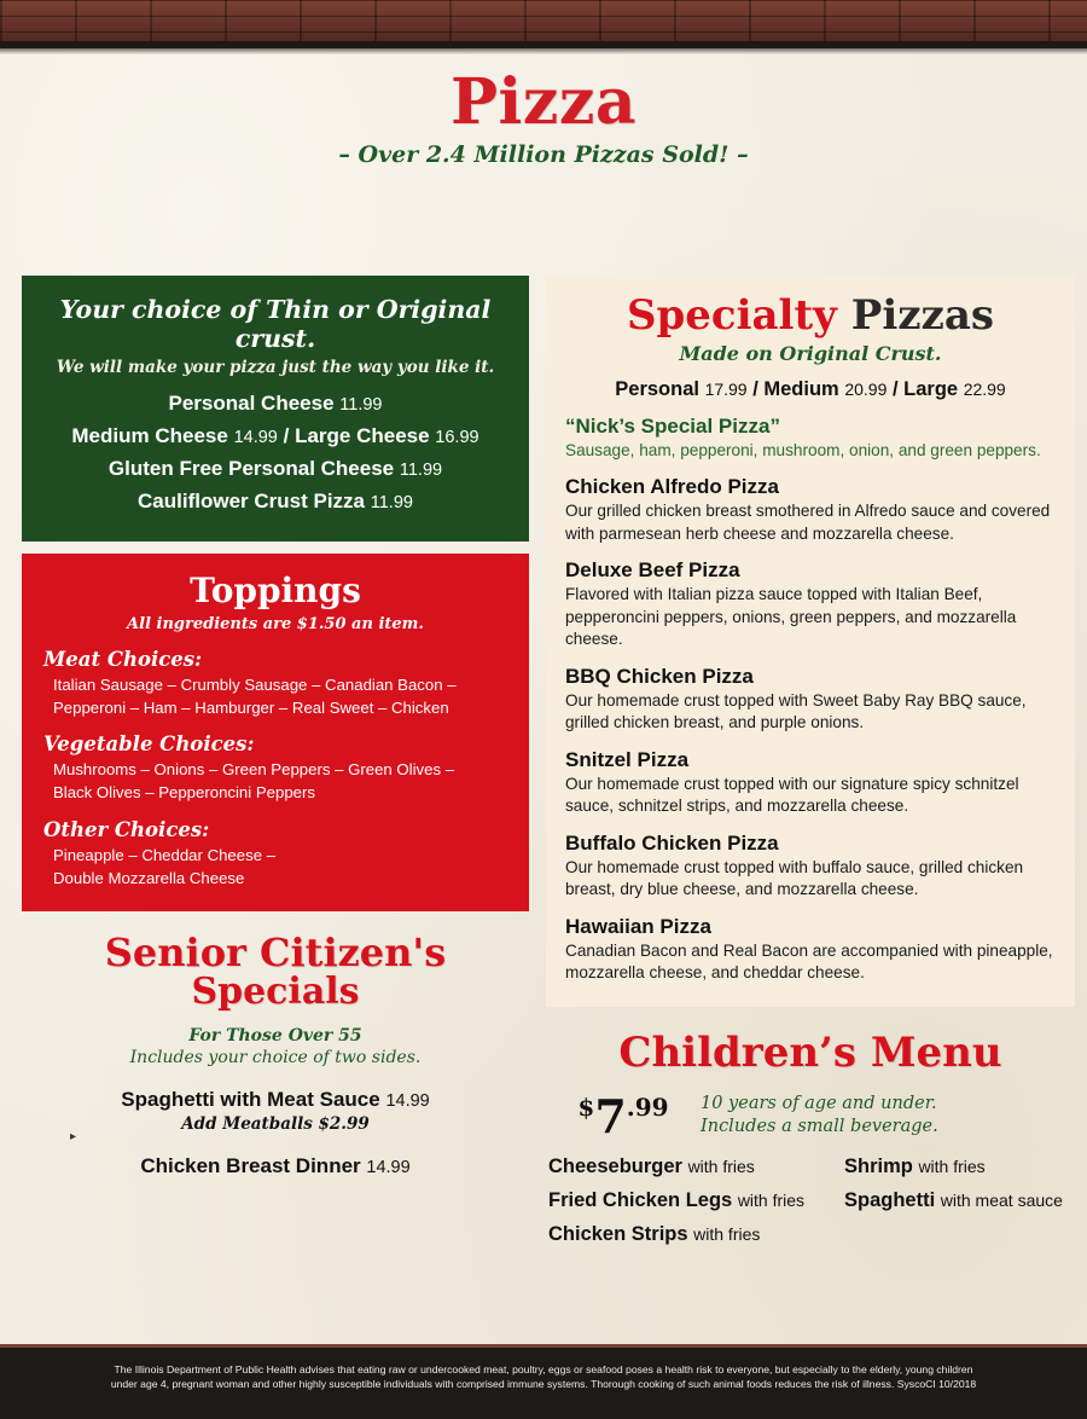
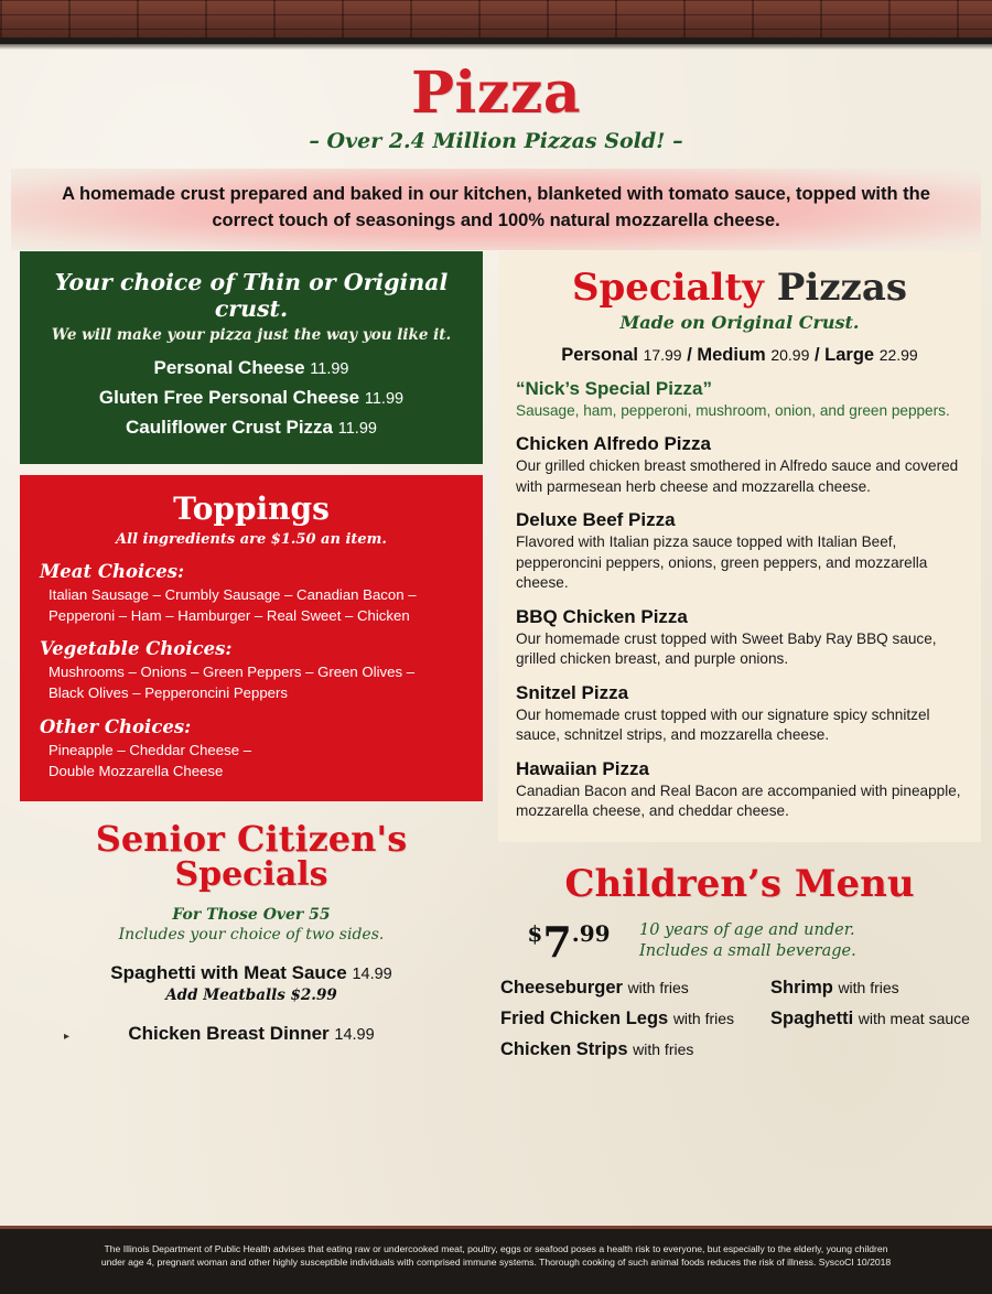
  Pizza
  – Over 2.4 Million Pizzas Sold! –
+ A homemade crust prepared and baked in our kitchen, blanketed with tomato sauce, topped with the correct touch of seasonings and 100% natural mozzarella cheese.
  Your choice of Thin or Original crust.
  We will make your pizza just the way you like it.
  Personal Cheese 11.99
- Medium Cheese 14.99 / Large Cheese 16.99
  Gluten Free Personal Cheese 11.99
  Cauliflower Crust Pizza 11.99
  Toppings
  All ingredients are $1.50 an item.
  Meat Choices:
  Italian Sausage – Crumbly Sausage – Canadian Bacon –
  Pepperoni – Ham – Hamburger – Real Sweet – Chicken
  Vegetable Choices:
  Mushrooms – Onions – Green Peppers – Green Olives –
  Black Olives – Pepperoncini Peppers
  Other Choices:
  Pineapple – Cheddar Cheese –
  Double Mozzarella Cheese
  Senior Citizen's
  Specials
  For Those Over 55
  Includes your choice of two sides.
  Spaghetti with Meat Sauce 14.99
  Add Meatballs $2.99
  Chicken Breast Dinner 14.99
  ▸
  Specialty Pizzas
  Made on Original Crust.
  Personal 17.99 / Medium 20.99 / Large 22.99
  “Nick’s Special Pizza”
  Sausage, ham, pepperoni, mushroom, onion, and green peppers.
  Chicken Alfredo Pizza
  Our grilled chicken breast smothered in Alfredo sauce and covered with parmesean herb cheese and mozzarella cheese.
  Deluxe Beef Pizza
  Flavored with Italian pizza sauce topped with Italian Beef, pepperoncini peppers, onions, green peppers, and mozzarella cheese.
  BBQ Chicken Pizza
  Our homemade crust topped with Sweet Baby Ray BBQ sauce, grilled chicken breast, and purple onions.
  Snitzel Pizza
  Our homemade crust topped with our signature spicy schnitzel sauce, schnitzel strips, and mozzarella cheese.
- Buffalo Chicken Pizza
- Our homemade crust topped with buffalo sauce, grilled chicken breast, dry blue cheese, and mozzarella cheese.
  Hawaiian Pizza
  Canadian Bacon and Real Bacon are accompanied with pineapple, mozzarella cheese, and cheddar cheese.
  Children’s Menu
  $7.99
  10 years of age and under.
  Includes a small beverage.
  Cheeseburger with fries
  Shrimp with fries
  Fried Chicken Legs with fries
  Spaghetti with meat sauce
  Chicken Strips with fries
  The Illinois Department of Public Health advises that eating raw or undercooked meat, poultry, eggs or seafood poses a health risk to everyone, but especially to the elderly, young children
  under age 4, pregnant woman and other highly susceptible individuals with comprised immune systems. Thorough cooking of such animal foods reduces the risk of illness. SyscoCI 10/2018
